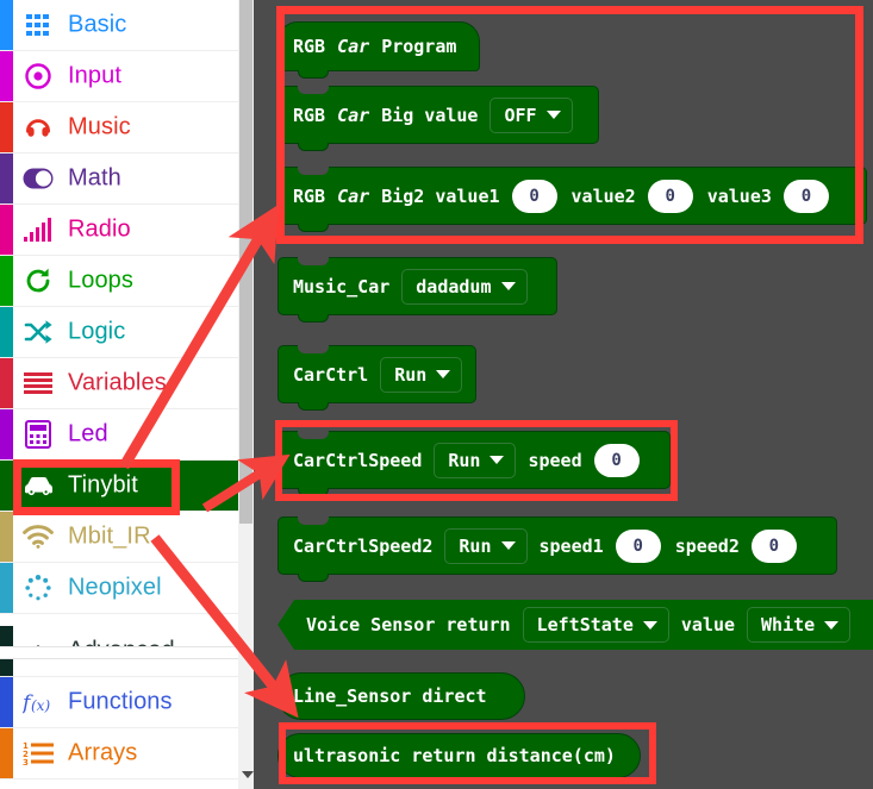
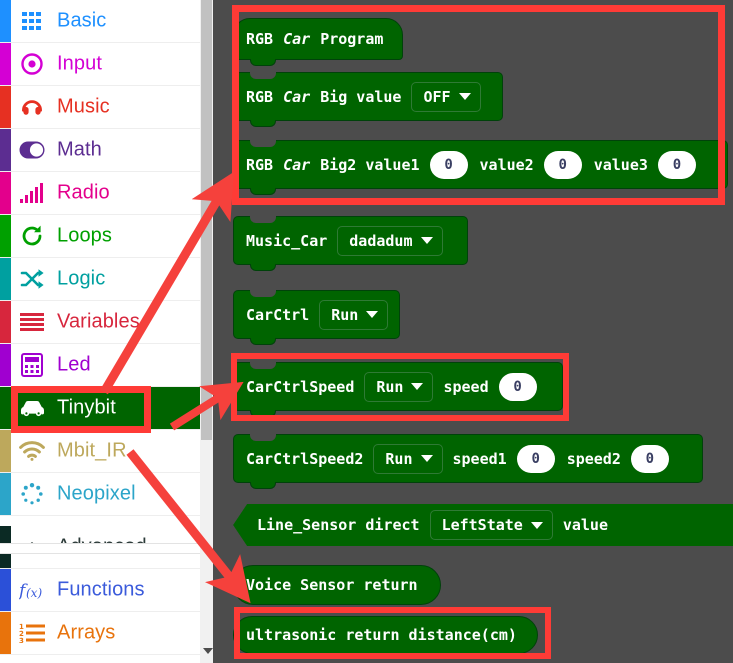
  Basic
  Input
  Music
  Math
  Radio
  Loops
  Logic
  Variables
  Led
  Tinybit
  Mbit_IR
  Neopixel
  f
  (x)
  Functions
  1
  2
  3
  Arrays
  RGB
  Car
  Program
  RGB
  Car
  Big value
  OFF
  RGB
  Car
  Big2 value1
  0
  value2
  0
  value3
  0
  Music_Car
  dadadum
  CarCtrl
  Run
  CarCtrlSpeed
  Run
  speed
  0
  CarCtrlSpeed2
  Run
  speed1
  0
  speed2
  0
- Voice Sensor return
+ Line_Sensor direct
  LeftState
  value
- White
- Line_Sensor direct
+ Voice Sensor return
  ultrasonic return distance(cm)
